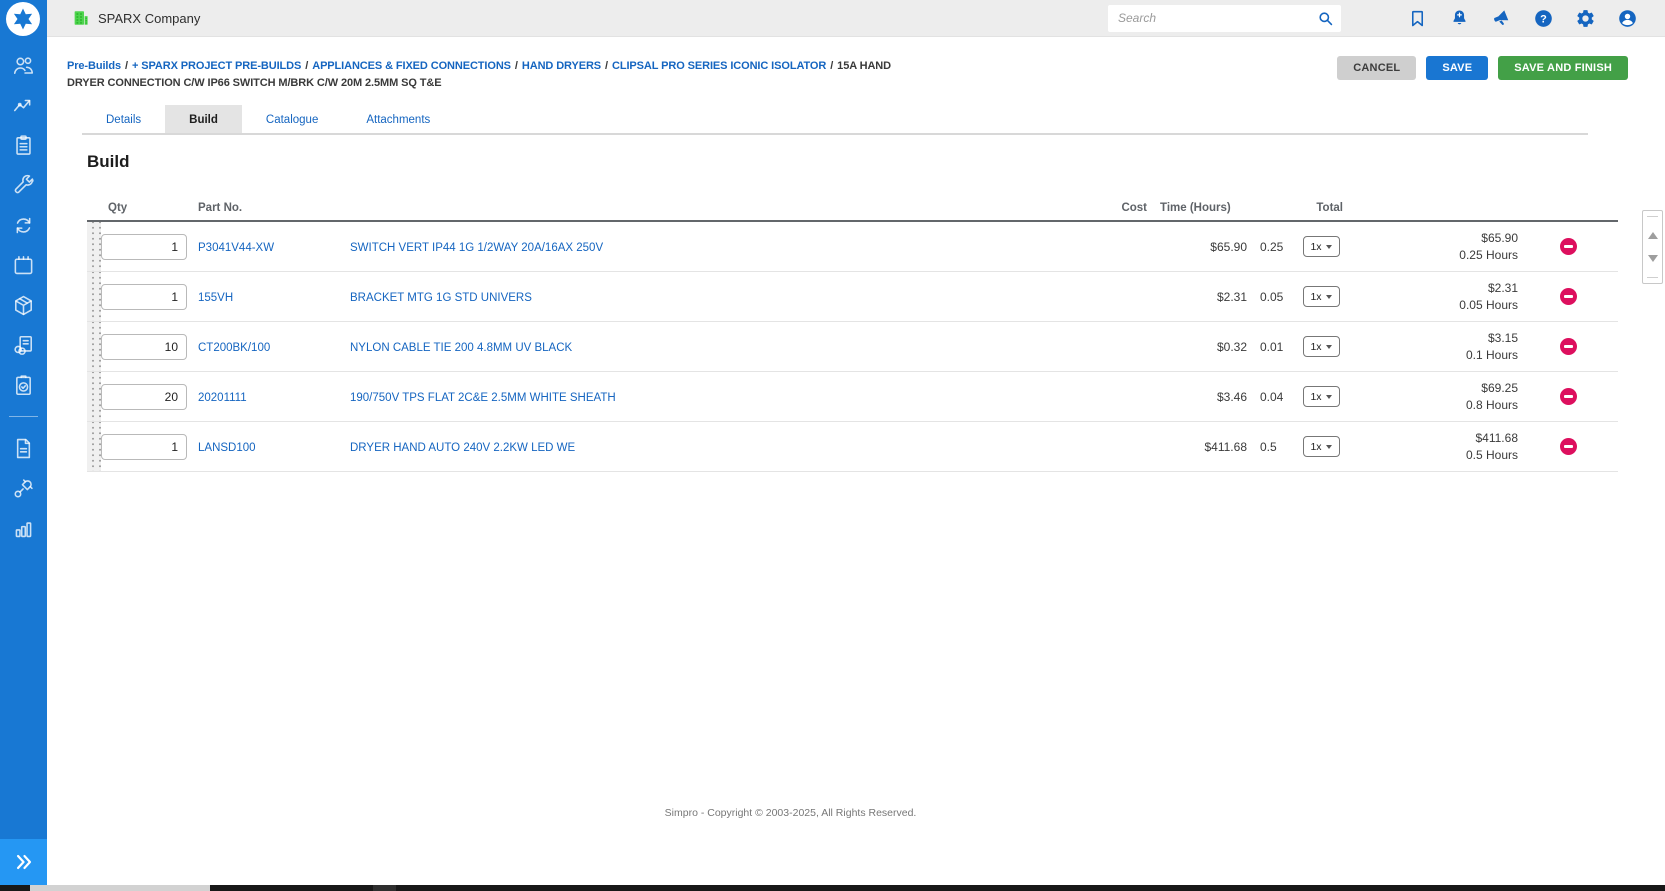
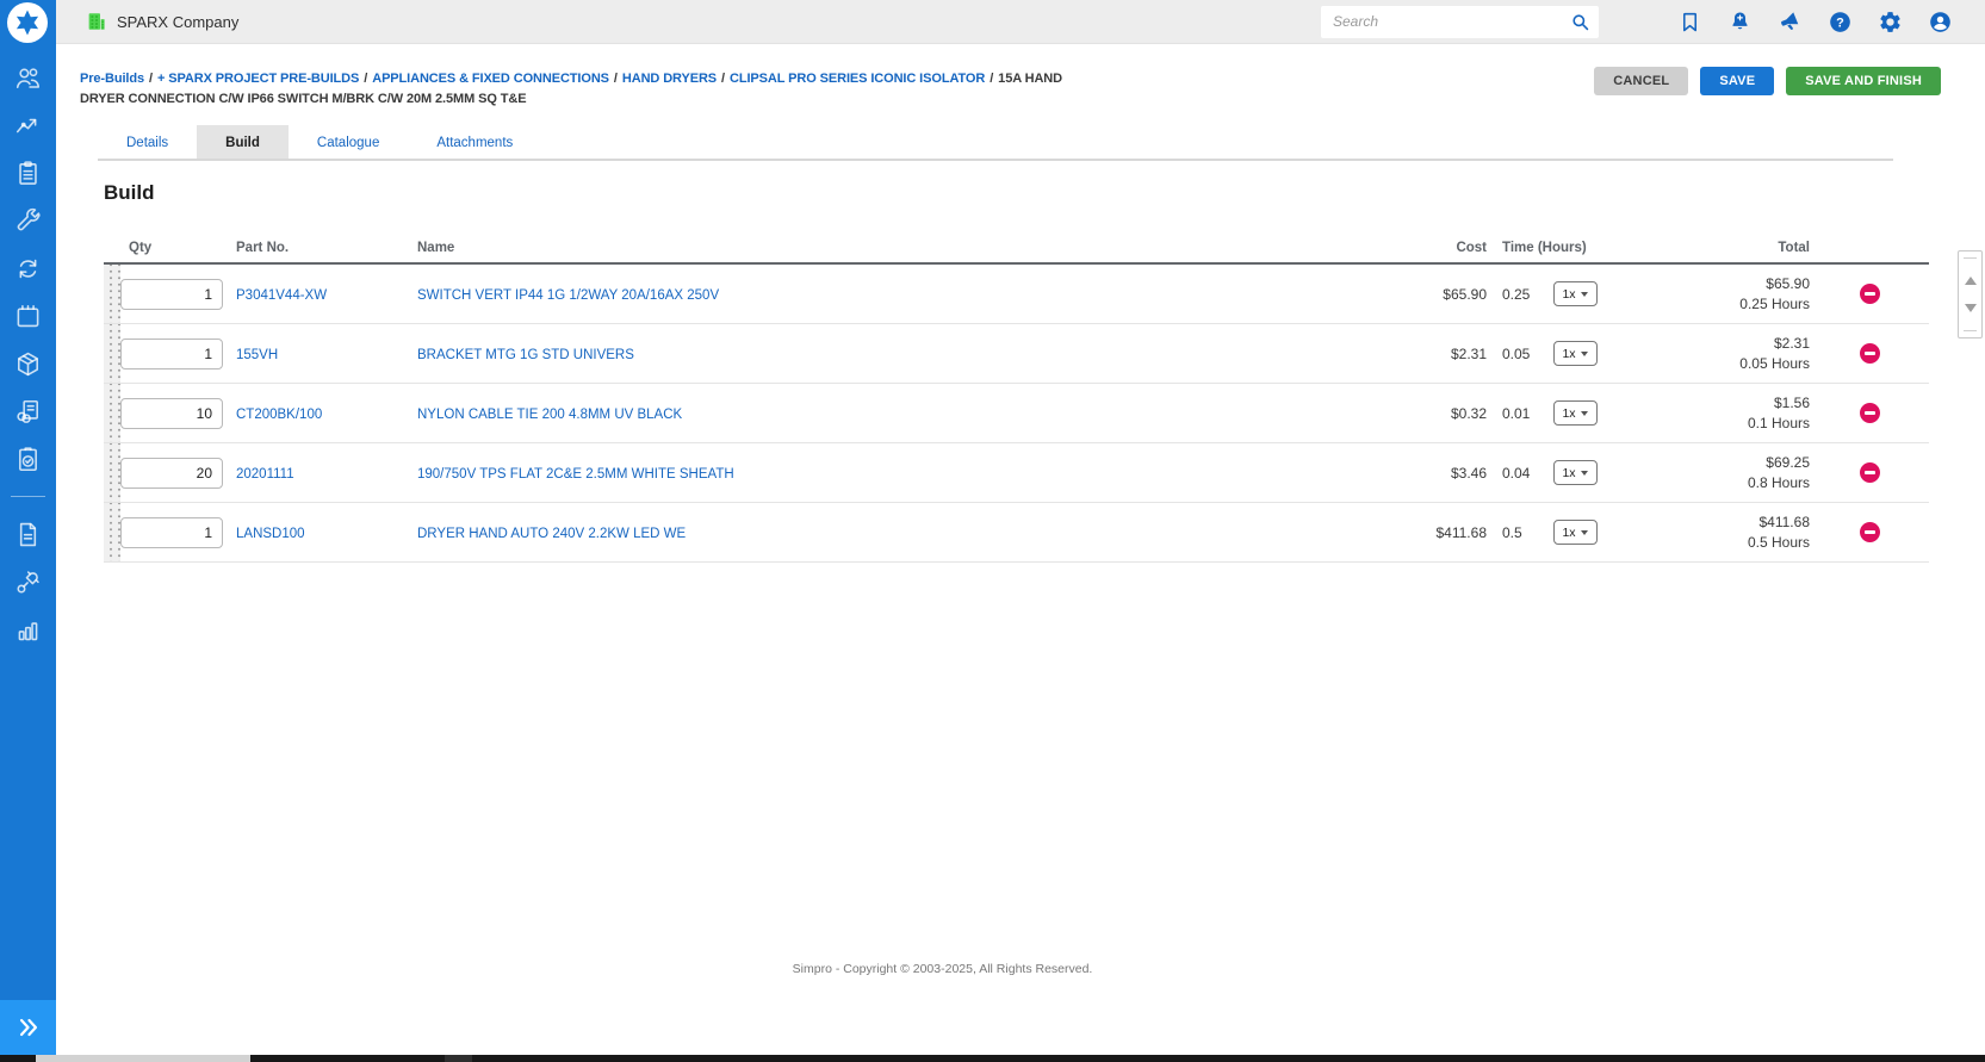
  SPARX Company
  Search
  ?
  Pre-Builds / + SPARX PROJECT PRE-BUILDS / APPLIANCES & FIXED CONNECTIONS / HAND DRYERS / CLIPSAL PRO SERIES ICONIC ISOLATOR / 15A HAND DRYER CONNECTION C/W IP66 SWITCH M/BRK C/W 20M 2.5MM SQ T&E
  CANCEL
  SAVE
  SAVE AND FINISH
  Details
  Build
  Catalogue
  Attachments
  Build
  Qty
  Part No.
+ Name
  Cost
  Time (Hours)
  Total
  1
  P3041V44-XW
  SWITCH VERT IP44 1G 1/2WAY 20A/16AX 250V
  $65.90
  0.25
  1x
  $65.90
  0.25 Hours
  1
  155VH
  BRACKET MTG 1G STD UNIVERS
  $2.31
  0.05
  1x
  $2.31
  0.05 Hours
  10
  CT200BK/100
  NYLON CABLE TIE 200 4.8MM UV BLACK
  $0.32
  0.01
  1x
- $3.15
+ $1.56
  0.1 Hours
  20
  20201111
  190/750V TPS FLAT 2C&E 2.5MM WHITE SHEATH
  $3.46
  0.04
  1x
  $69.25
  0.8 Hours
  1
  LANSD100
  DRYER HAND AUTO 240V 2.2KW LED WE
  $411.68
  0.5
  1x
  $411.68
  0.5 Hours
  Simpro - Copyright © 2003-2025, All Rights Reserved.
